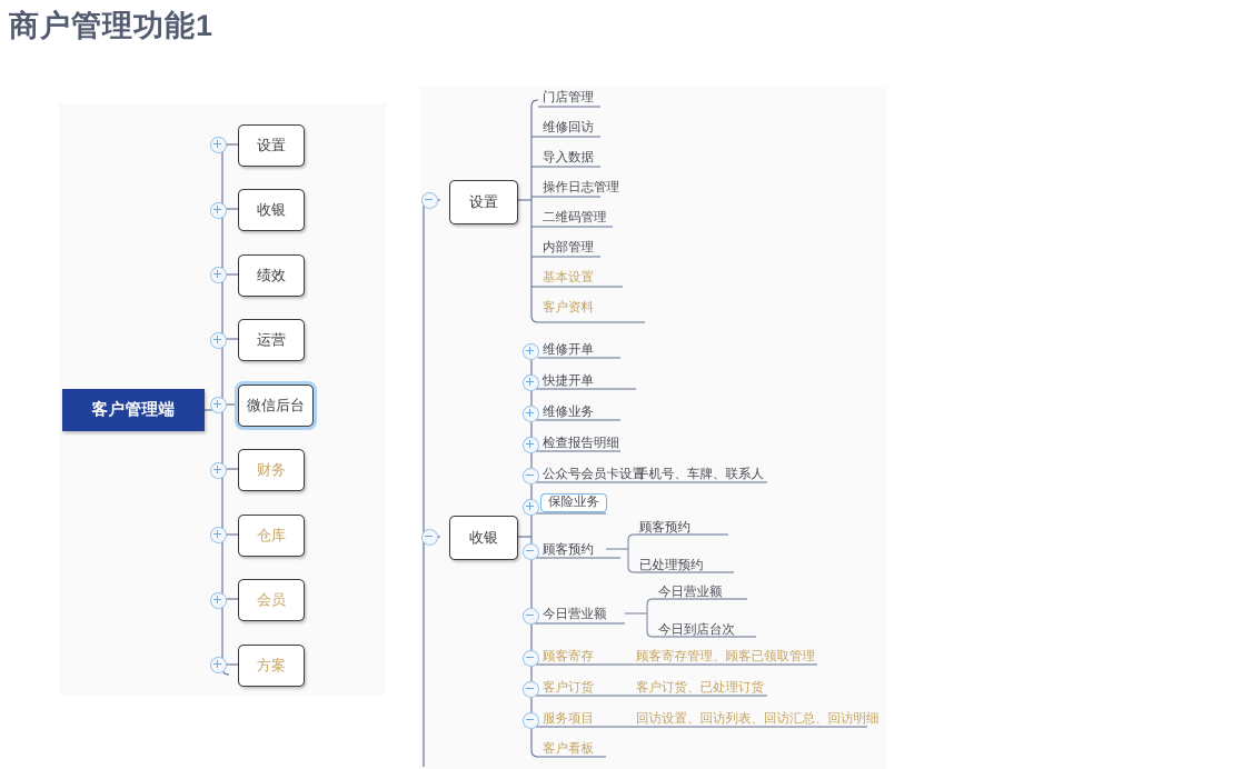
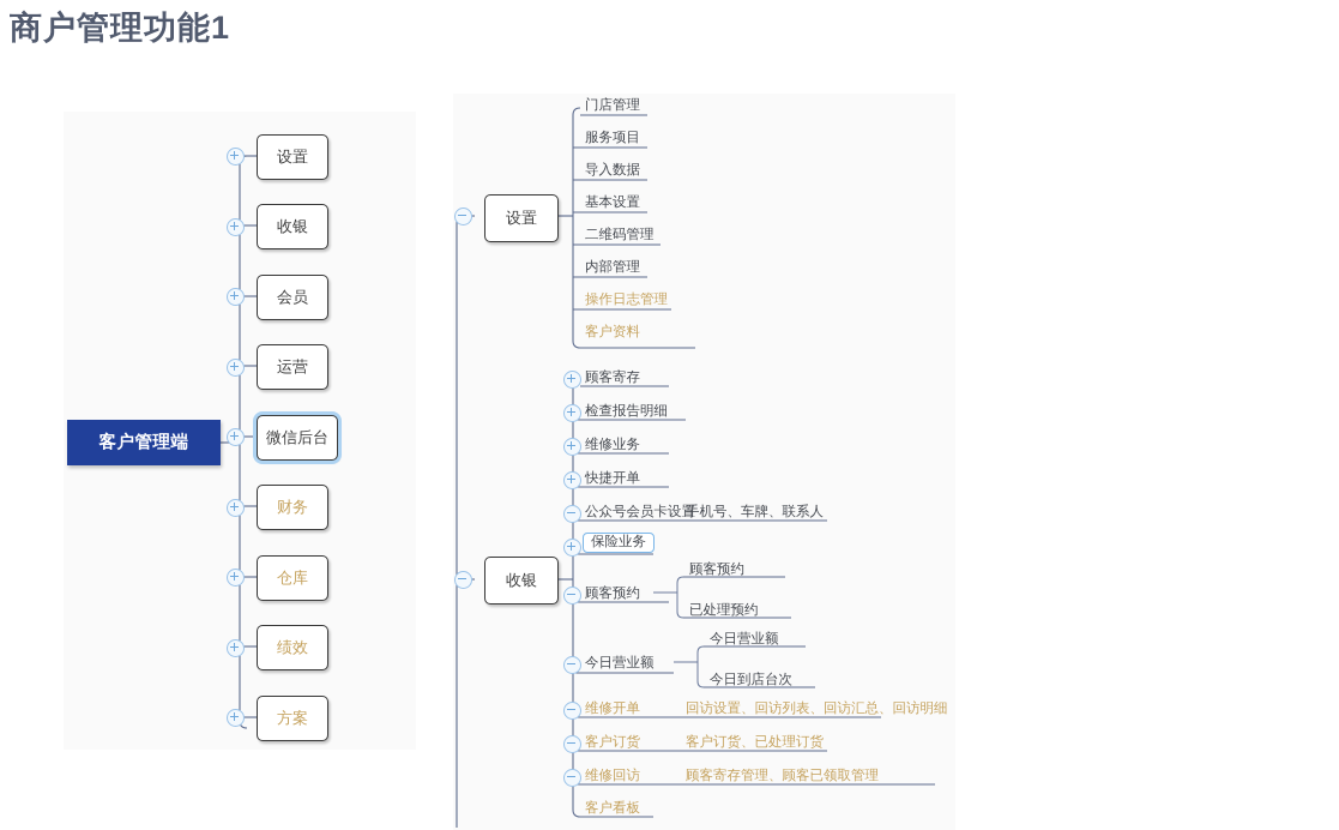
  商户管理功能1
  客户管理端
  设置
  收银
- 绩效
+ 会员
  运营
  微信后台
  财务
  仓库
- 会员
+ 绩效
  方案
  设置
  收银
  门店管理
- 维修回访
+ 服务项目
  导入数据
- 操作日志管理
+ 基本设置
  二维码管理
  内部管理
- 基本设置
+ 操作日志管理
  客户资料
- 维修开单
+ 顾客寄存
- 快捷开单
+ 检查报告明细
  维修业务
- 检查报告明细
+ 快捷开单
  公众号会员卡设置
  手机号、车牌、联系人
  保险业务
  顾客预约
  今日营业额
- 顾客寄存
+ 维修开单
- 顾客寄存管理、顾客已领取管理
+ 回访设置、回访列表、回访汇总、回访明细
  客户订货
  客户订货、已处理订货
- 服务项目
+ 维修回访
- 回访设置、回访列表、回访汇总、回访明细
+ 顾客寄存管理、顾客已领取管理
  客户看板
  顾客预约
  已处理预约
  今日营业额
  今日到店台次
